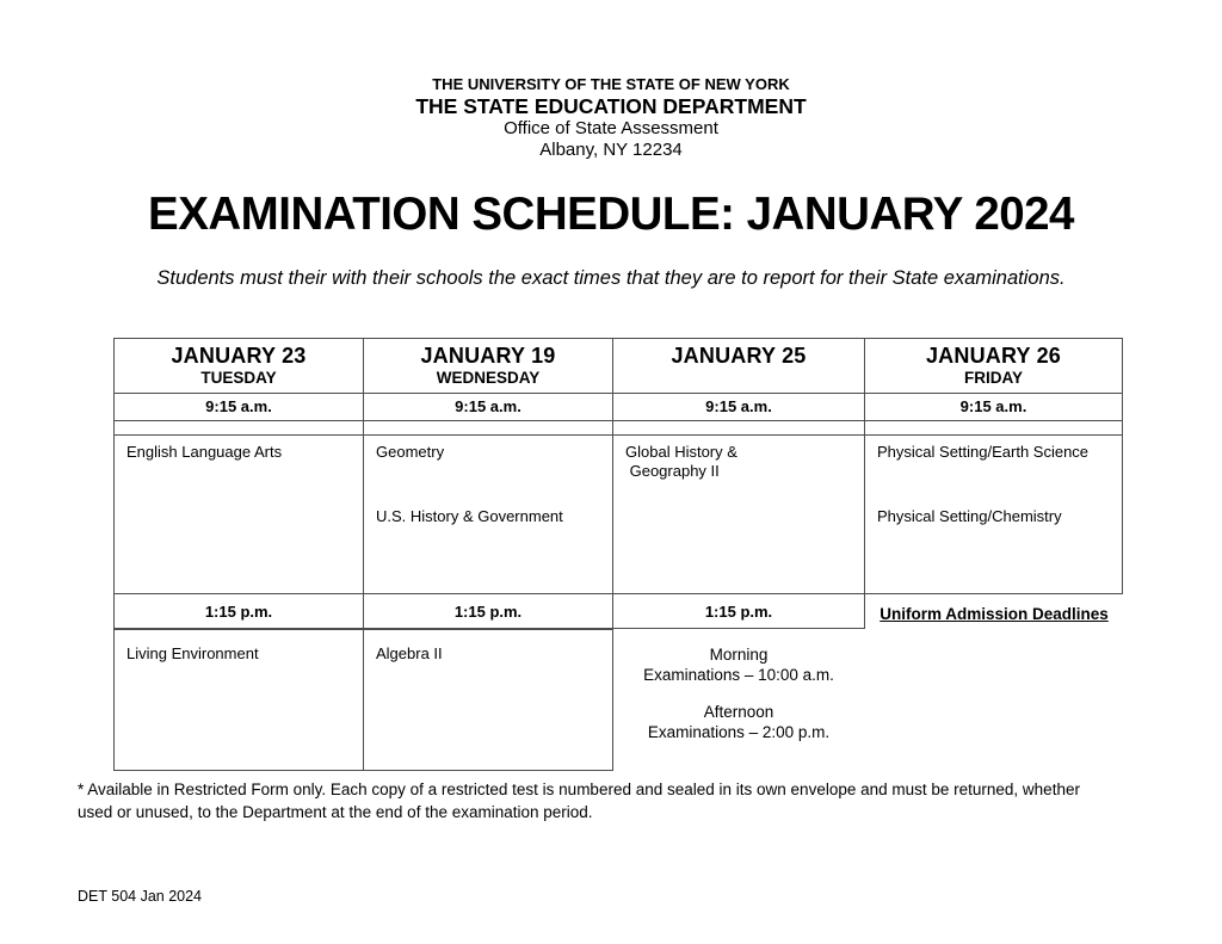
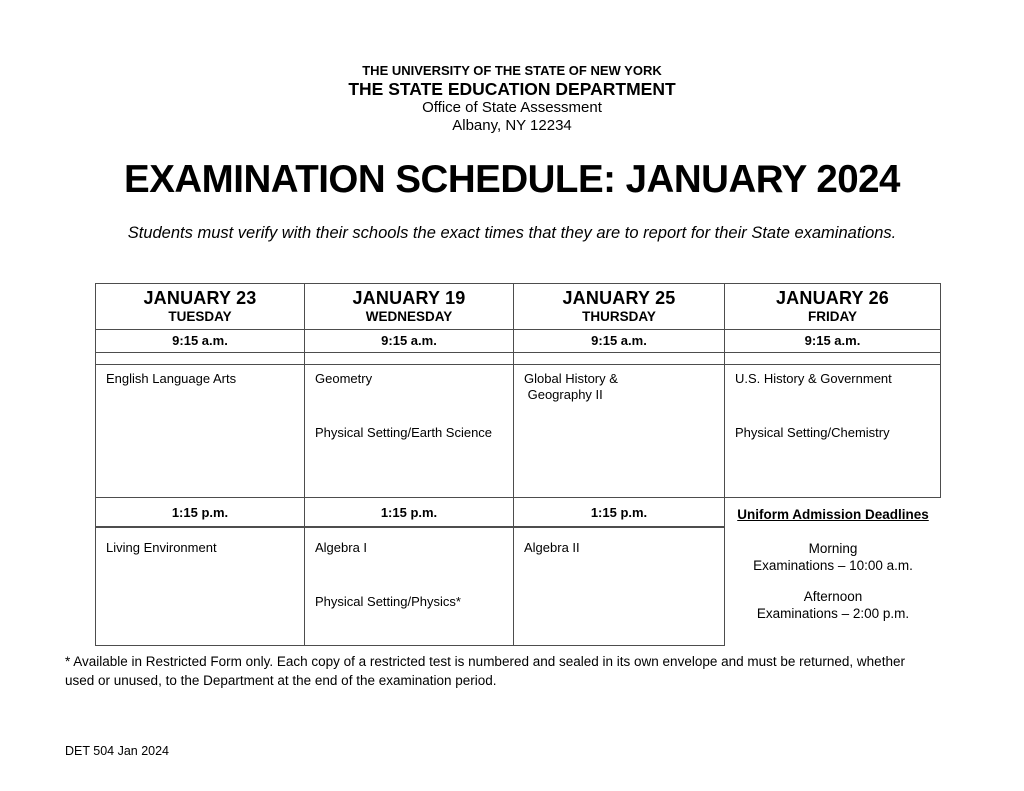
  THE UNIVERSITY OF THE STATE OF NEW YORK
  THE STATE EDUCATION DEPARTMENT
  Office of State Assessment
  Albany, NY 12234
  EXAMINATION SCHEDULE: JANUARY 2024
- Students must their with their schools the exact times that they are to report for their State examinations.
+ Students must verify with their schools the exact times that they are to report for their State examinations.
  JANUARY 23
  TUESDAY
  JANUARY 19
  WEDNESDAY
  JANUARY 25
+ THURSDAY
  JANUARY 26
  FRIDAY
  9:15 a.m.
  9:15 a.m.
  9:15 a.m.
  9:15 a.m.
  English Language Arts
  Geometry
- U.S. History & Government
+ Physical Setting/Earth Science
  Global History &
  Geography II
- Physical Setting/Earth Science
+ U.S. History & Government
  Physical Setting/Chemistry
  1:15 p.m.
  1:15 p.m.
  1:15 p.m.
  Uniform Admission Deadlines
  Living Environment
+ Algebra I
+ Physical Setting/Physics*
  Algebra II
  Morning
  Examinations – 10:00 a.m.
  Afternoon
  Examinations – 2:00 p.m.
  * Available in Restricted Form only. Each copy of a restricted test is numbered and sealed in its own envelope and must be returned, whether
  used or unused, to the Department at the end of the examination period.
  DET 504 Jan 2024
